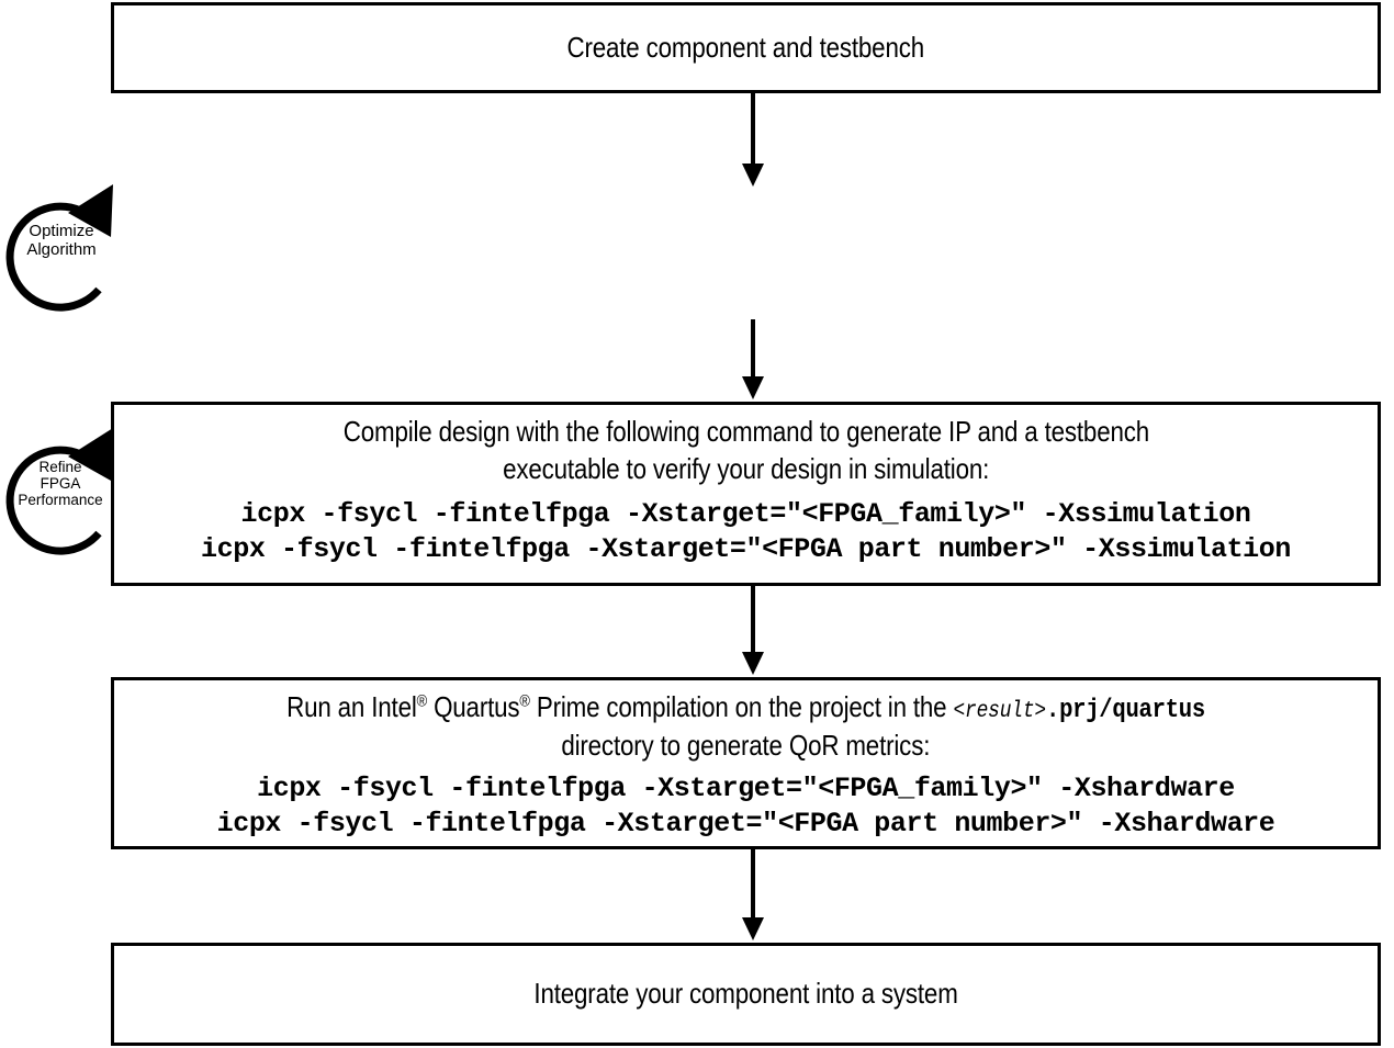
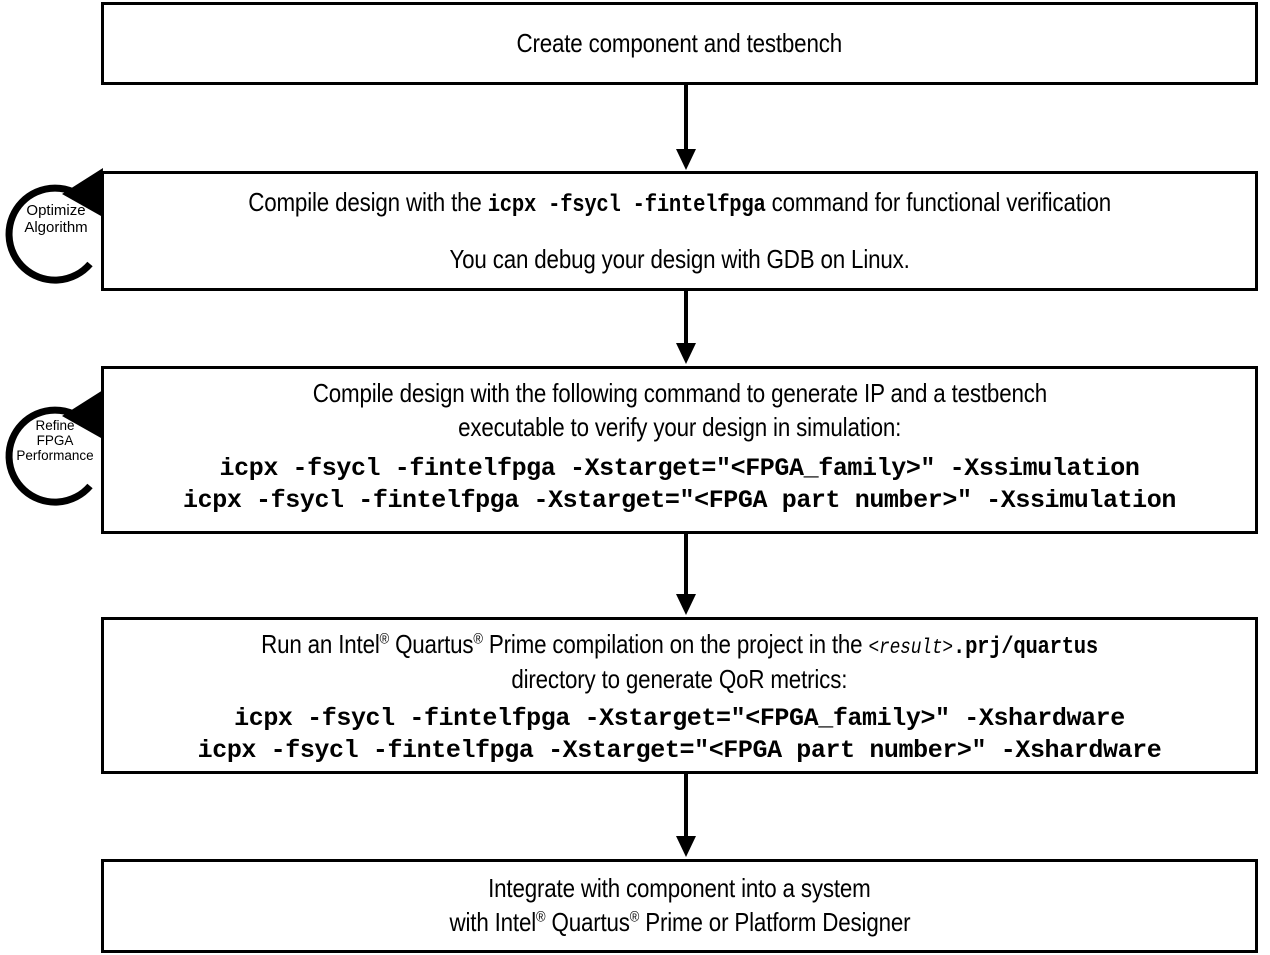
  Create component and testbench
+ Compile design with the icpx -fsycl -fintelfpga command for functional verification
+ You can debug your design with GDB on Linux.
  Optimize
  Algorithm
  Compile design with the following command to generate IP and a testbench
  executable to verify your design in simulation:
  icpx -fsycl -fintelfpga -Xstarget="<FPGA_family>" -Xssimulation
  icpx -fsycl -fintelfpga -Xstarget="<FPGA part number>" -Xssimulation
  Refine
  FPGA
  Performance
  Run an Intel® Quartus® Prime compilation on the project in the <result>.prj/quartus
  directory to generate QoR metrics:
  icpx -fsycl -fintelfpga -Xstarget="<FPGA_family>" -Xshardware
  icpx -fsycl -fintelfpga -Xstarget="<FPGA part number>" -Xshardware
- Integrate your component into a system
+ Integrate with component into a system
+ with Intel® Quartus® Prime or Platform Designer
